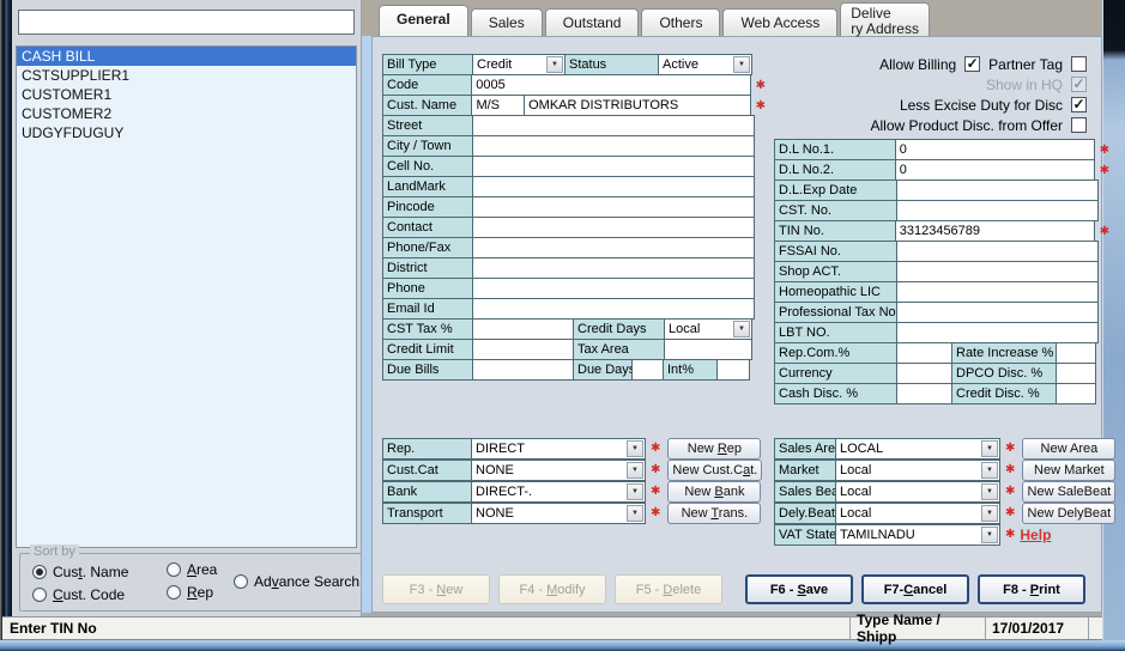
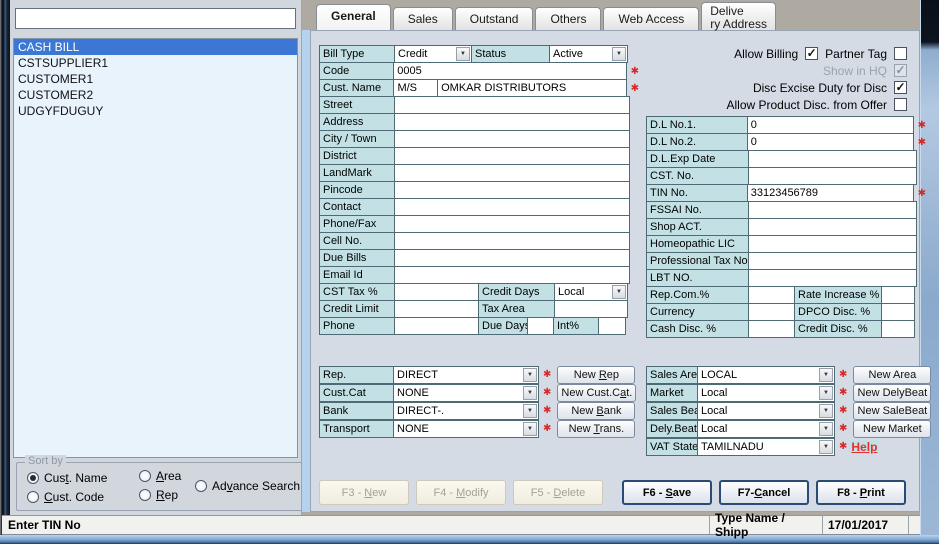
  CASH BILL
  CSTSUPPLIER1
  CUSTOMER1
  CUSTOMER2
  UDGYFDUGUY
  Sort by
  Cust. Name
  Cust. Code
  Area
  Rep
  Advance Search
  General
  Sales
  Outstand
  Others
  Web Access
  Delive
  ry Address
  Bill Type
  Credit
  Status
  Active
  Code
  0005
  ✱
  Cust. Name
  M/S
  OMKAR DISTRIBUTORS
  ✱
  Street
+ Address
  City / Town
- Cell No.
+ District
  LandMark
  Pincode
  Contact
  Phone/Fax
- District
+ Cell No.
- Phone
+ Due Bills
  Email Id
  CST Tax %
  Credit Days
  Local
  Credit Limit
  Tax Area
- Due Bills
+ Phone
  Due Day
  Int%
  Allow Billing
  ✓
  Partner Tag
  Show in HQ
  ✓
- Less Excise Duty for Disc
+ Disc Excise Duty for Disc
  ✓
  Allow Product Disc. from Offer
  D.L No.1.
  0
  ✱
  D.L No.2.
  0
  ✱
  D.L.Exp Date
  CST. No.
  TIN No.
  33123456789
  ✱
  FSSAI No.
  Shop ACT.
  Homeopathic LIC
  Professional Tax No
  LBT NO.
  Rep.Com.%
  Rate Increase %
  Currency
  DPCO Disc. %
  Cash Disc. %
  Credit Disc. %
  Rep.
  DIRECT
  ✱
  New Rep
  Cust.Cat
  NONE
  ✱
  New Cust.Cat.
  Bank
  DIRECT-.
  ✱
  New Bank
  Transport
  NONE
  ✱
  New Trans.
  Sales Are
  LOCAL
  ✱
  New Area
  Market
  Local
  ✱
- New Market
+ New DelyBeat
  Sales Be
  Local
  ✱
  New SaleBeat
  Dely.Beat
  Local
  ✱
- New DelyBeat
+ New Market
  VAT State
  TAMILNADU
  ✱
  Help
  F3 - New
  F4 - Modify
  F5 - Delete
  F6 - Save
  F7-Cancel
  F8 - Print
  Enter TIN No
  Type Name / Shipp
  17/01/2017
